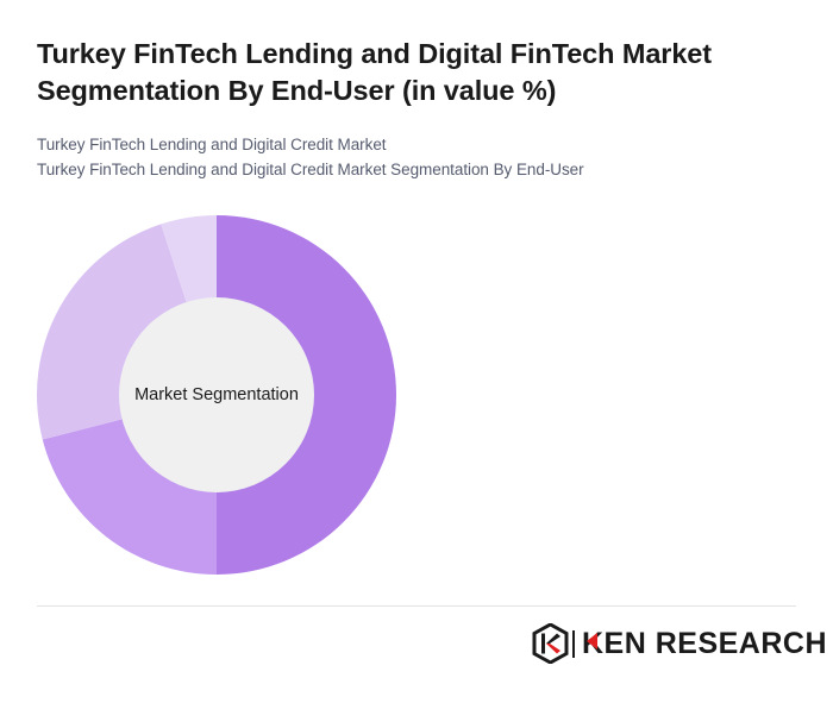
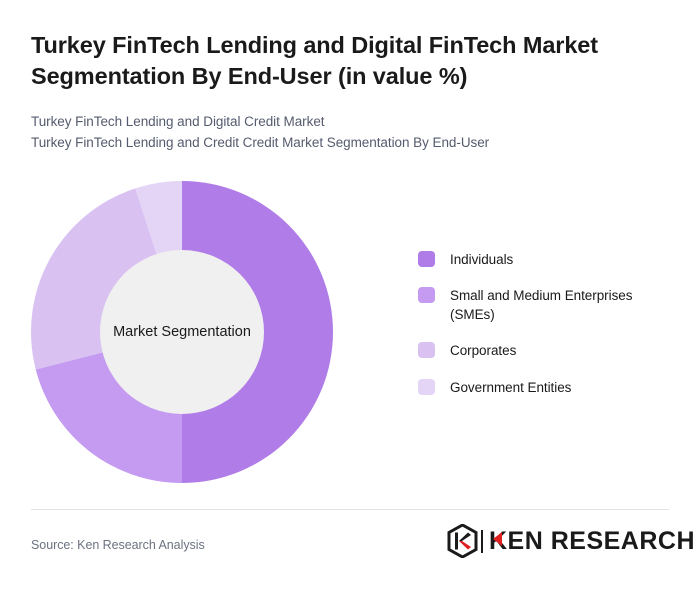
  Turkey FinTech Lending and Digital FinTech Market Segmentation By End-User (in value %)
  Turkey FinTech Lending and Digital Credit Market
- Turkey FinTech Lending and Digital Credit Market Segmentation By End-User
+ Turkey FinTech Lending and Credit Credit Market Segmentation By End-User
  Market Segmentation
+ Individuals
+ Small and Medium Enterprises (SMEs)
+ Corporates
+ Government Entities
+ Source: Ken Research Analysis
  EN RESEARCH
